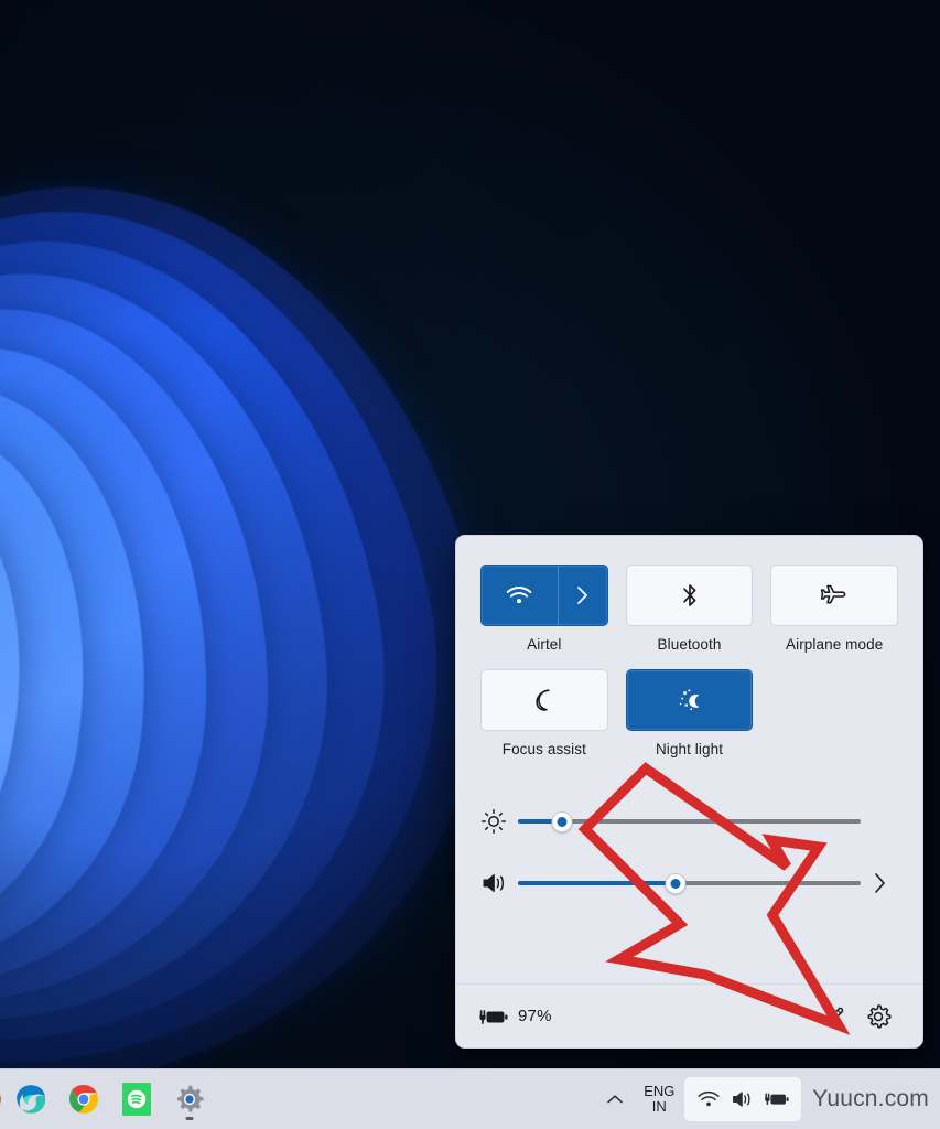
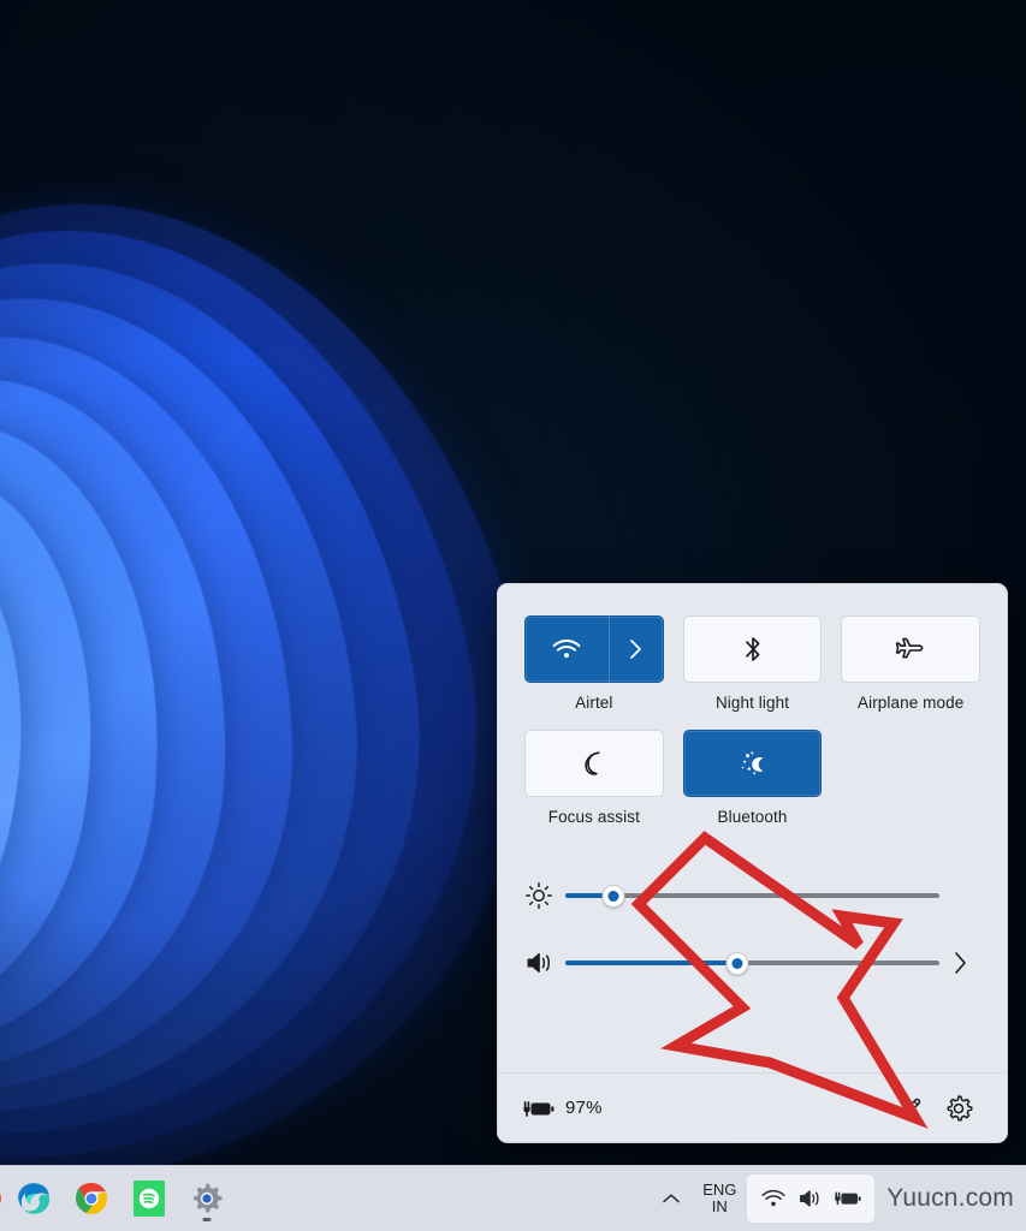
  Airtel
- Bluetooth
+ Night light
  Airplane mode
  Focus assist
- Night light
+ Bluetooth
  97%
  ENG
  IN
  Yuucn.com
